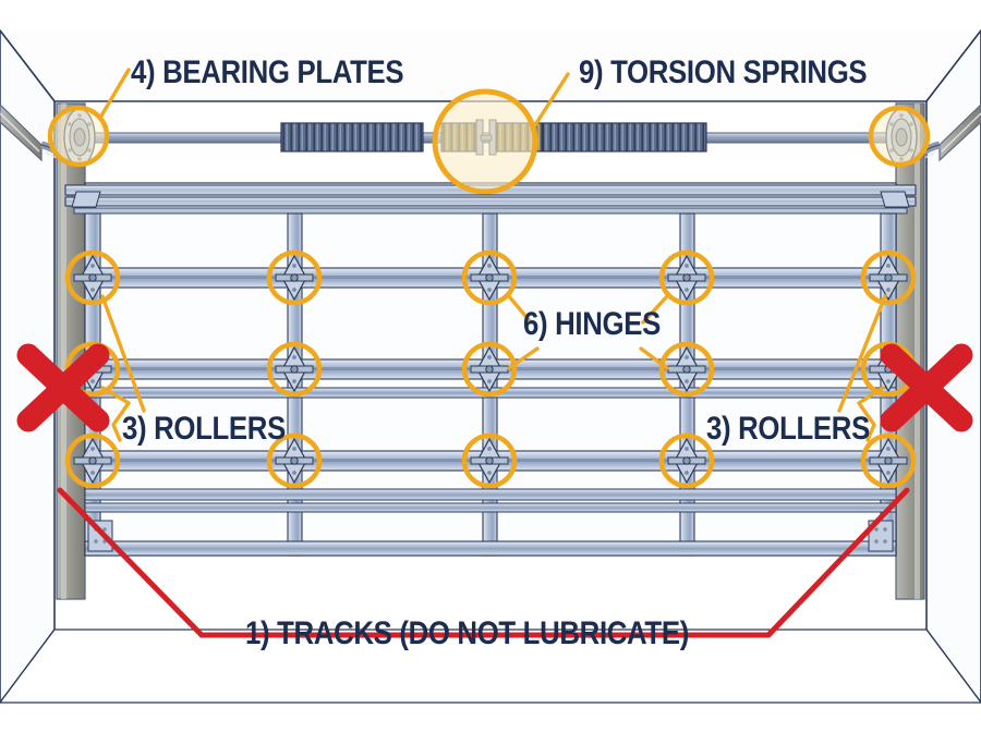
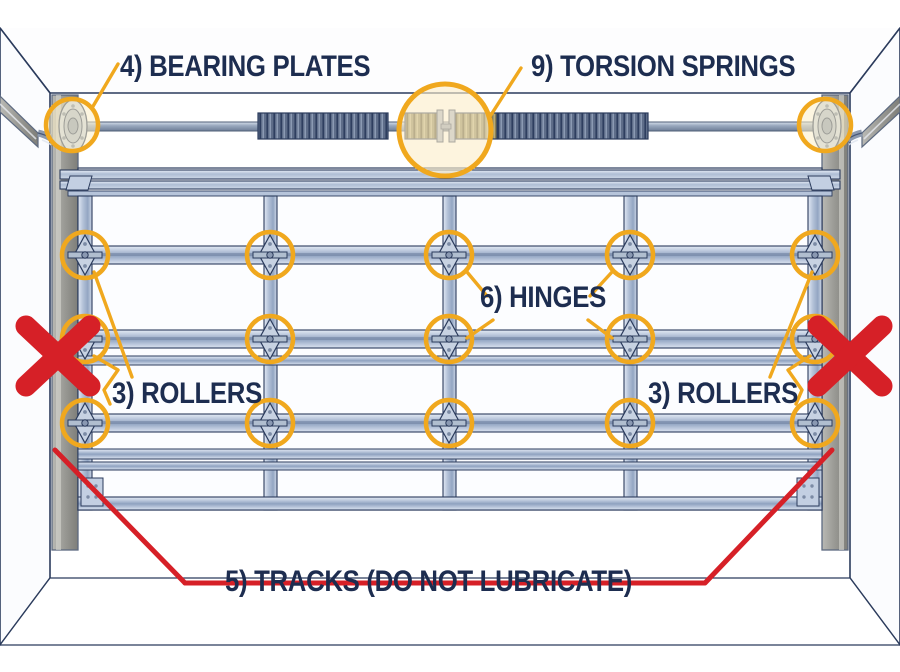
  9) TORSION SPRINGS
  4) BEARING PLATES
  6) HINGES
  3) ROLLERS
  3) ROLLERS
- 1) TRACKS (DO NOT LUBRICATE)
+ 5) TRACKS (DO NOT LUBRICATE)
